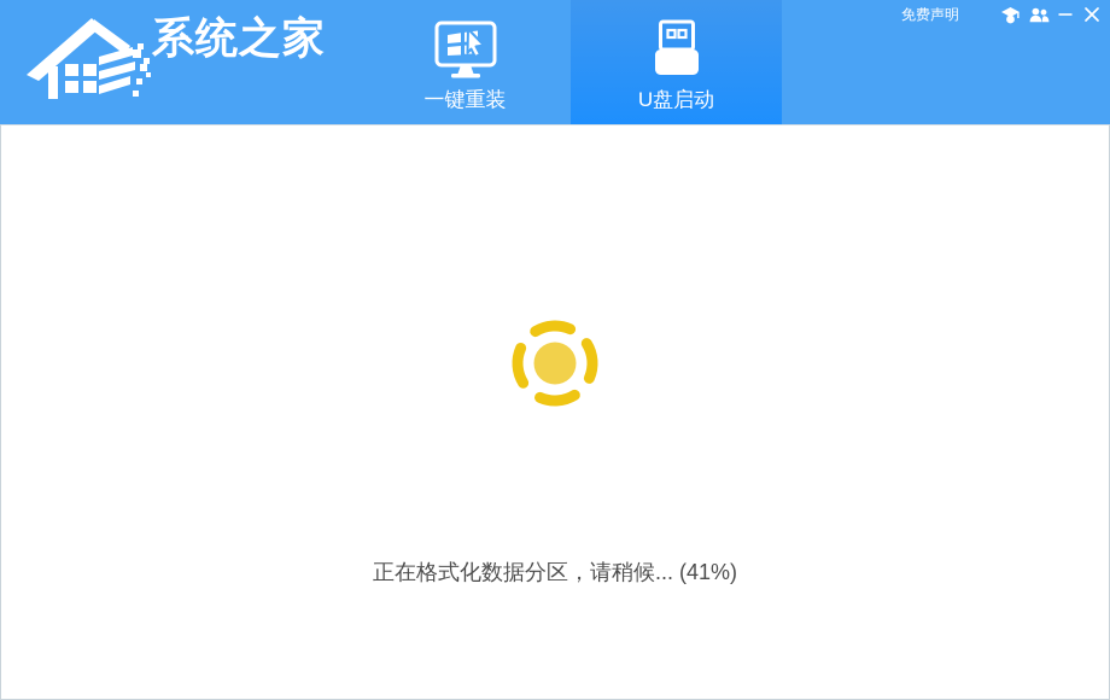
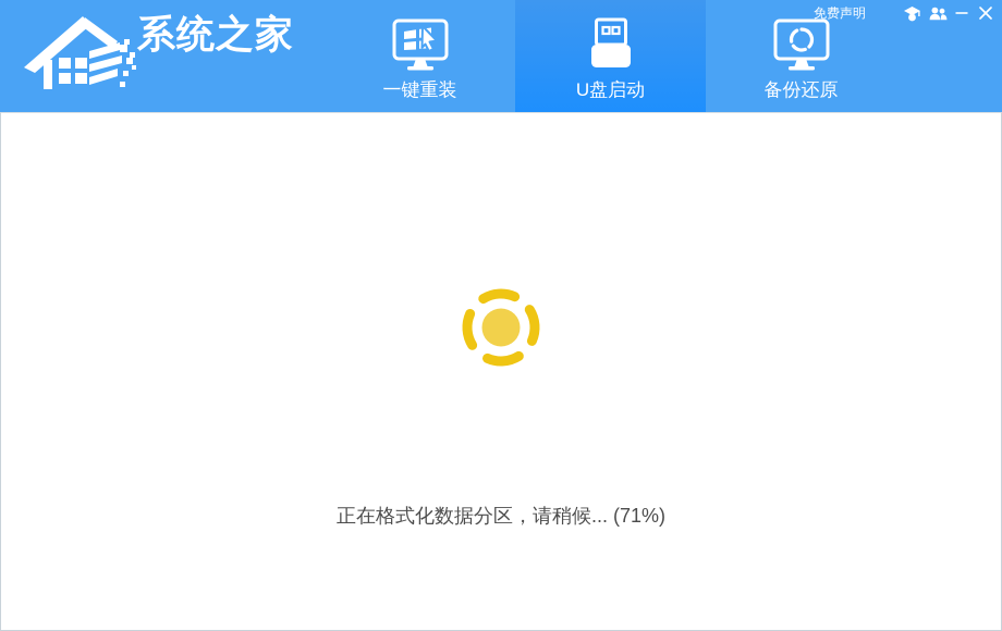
  系统之家
  一键重装
  U盘启动
+ 备份还原
  免费声明
- 正在格式化数据分区，请稍候... (41%)
+ 正在格式化数据分区，请稍候... (71%)
